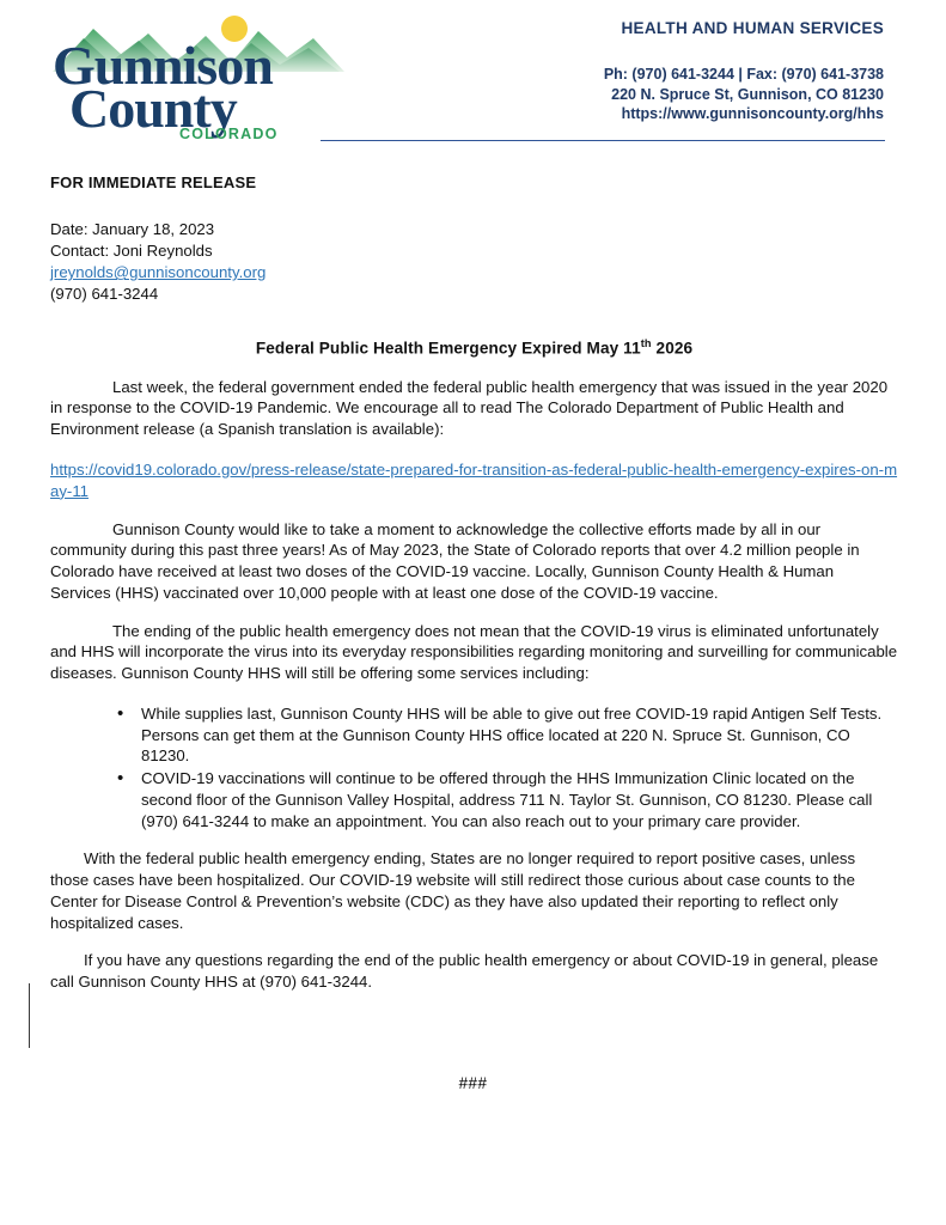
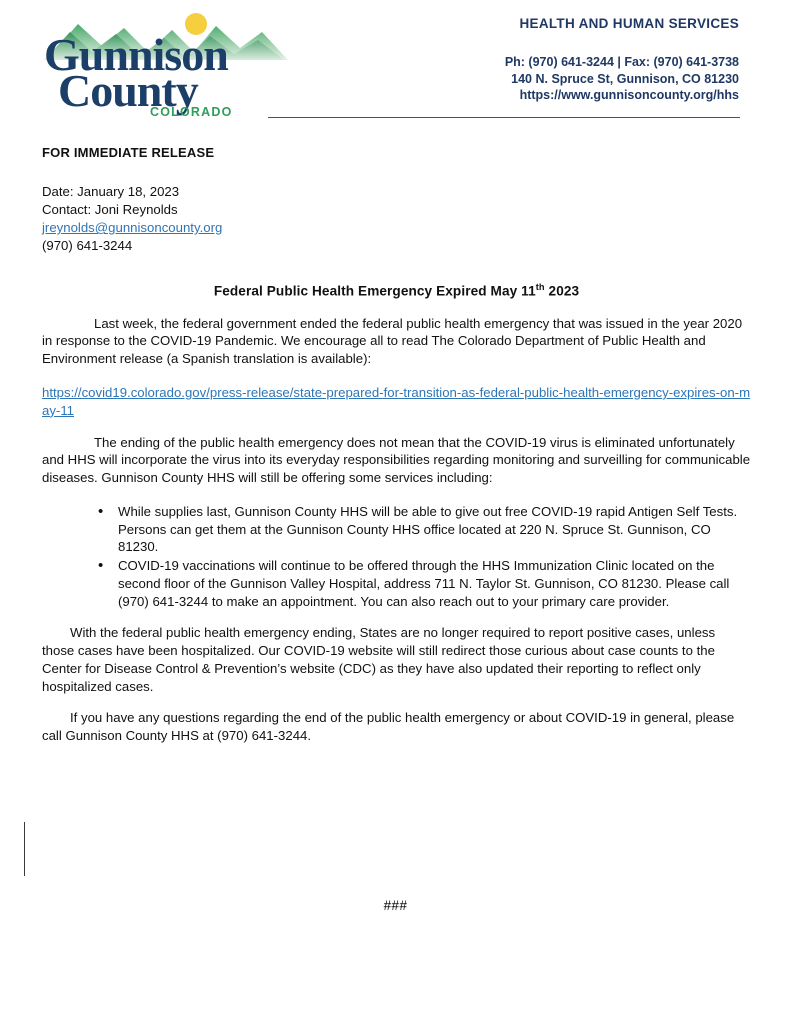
  Gunnison
  County
  COLORADO
  HEALTH AND HUMAN SERVICES
  Ph: (970) 641-3244 | Fax: (970) 641-3738
- 220 N. Spruce St, Gunnison, CO 81230
+ 140 N. Spruce St, Gunnison, CO 81230
  https://www.gunnisoncounty.org/hhs
  FOR IMMEDIATE RELEASE
  Date: January 18, 2023
  Contact: Joni Reynolds
  jreynolds@gunnisoncounty.org
  (970) 641-3244
- Federal Public Health Emergency Expired May 11th 2026
+ Federal Public Health Emergency Expired May 11th 2023
  Last week, the federal government ended the federal public health emergency that was issued in the year 2020 in response to the COVID-19 Pandemic. We encourage all to read The Colorado Department of Public Health and Environment release (a Spanish translation is available):
  https://covid19.colorado.gov/press-release/state-prepared-for-transition-as-federal-public-health-emergency-expires-on-may-11
- Gunnison County would like to take a moment to acknowledge the collective efforts made by all in our community during this past three years! As of May 2023, the State of Colorado reports that over 4.2 million people in Colorado have received at least two doses of the COVID-19 vaccine. Locally, Gunnison County Health & Human Services (HHS) vaccinated over 10,000 people with at least one dose of the COVID-19 vaccine.
  The ending of the public health emergency does not mean that the COVID-19 virus is eliminated unfortunately and HHS will incorporate the virus into its everyday responsibilities regarding monitoring and surveilling for communicable diseases. Gunnison County HHS will still be offering some services including:
  While supplies last, Gunnison County HHS will be able to give out free COVID-19 rapid Antigen Self Tests. Persons can get them at the Gunnison County HHS office located at 220 N. Spruce St. Gunnison, CO 81230.
  COVID-19 vaccinations will continue to be offered through the HHS Immunization Clinic located on the second floor of the Gunnison Valley Hospital, address 711 N. Taylor St. Gunnison, CO 81230. Please call (970) 641-3244 to make an appointment. You can also reach out to your primary care provider.
  With the federal public health emergency ending, States are no longer required to report positive cases, unless those cases have been hospitalized. Our COVID-19 website will still redirect those curious about case counts to the Center for Disease Control & Prevention’s website (CDC) as they have also updated their reporting to reflect only hospitalized cases.
  If you have any questions regarding the end of the public health emergency or about COVID-19 in general, please call Gunnison County HHS at (970) 641-3244.
  ###
